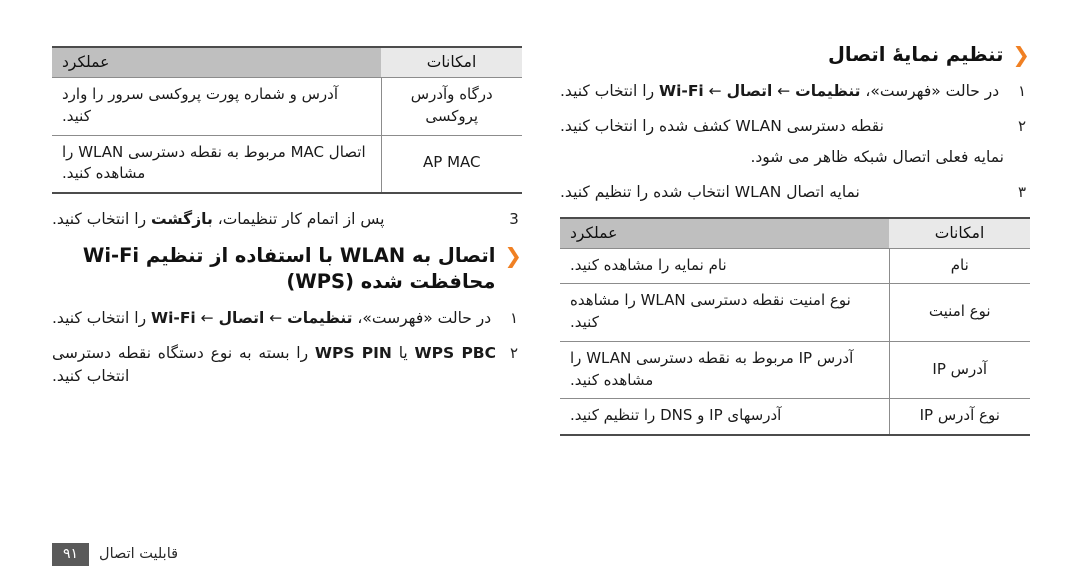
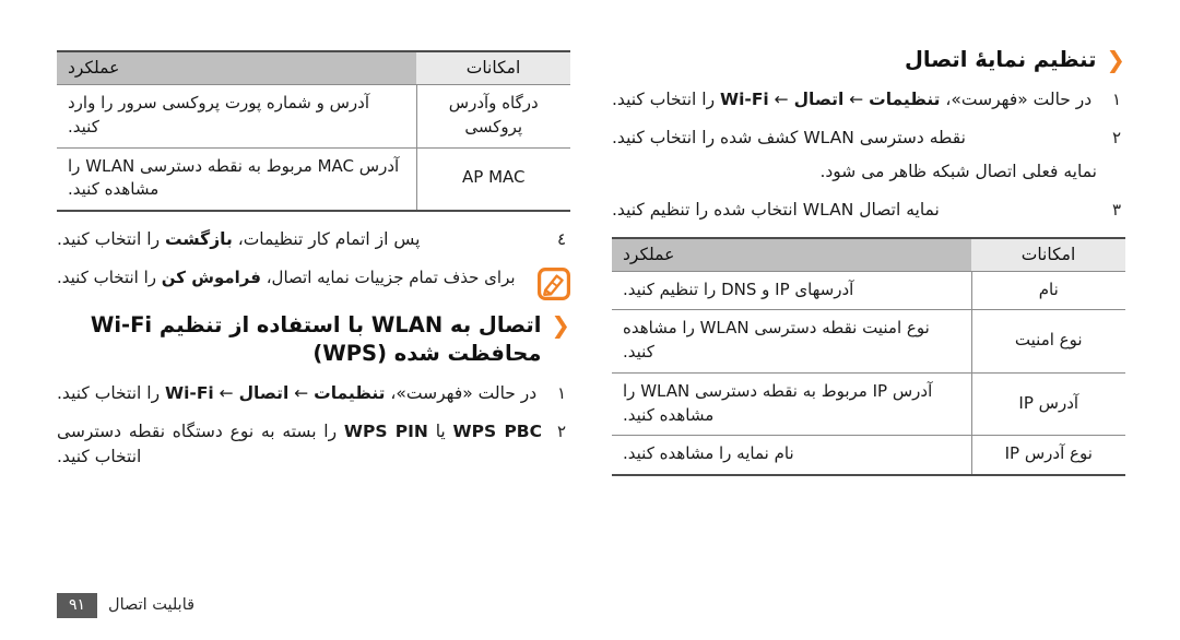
  ❮
  تنظیم نمایهٔ اتصال
  ١
  در حالت «فهرست»، تنظیمات ← اتصال ← Wi-Fi را انتخاب کنید.
  ٢
  نقطه دسترسی WLAN کشف شده را انتخاب کنید.
  نمایه فعلی اتصال شبکه ظاهر می شود.
  ٣
  نمایه اتصال WLAN انتخاب شده را تنظیم کنید.
  امکانات	عملکرد
- نام	نام نمایه را مشاهده کنید.
+ نام	آدرسهای IP و DNS را تنظیم کنید.
  نوع امنیت	نوع امنیت نقطه دسترسی WLAN را مشاهده کنید.
  آدرس IP	آدرس IP مربوط به نقطه دسترسی WLAN را مشاهده کنید.
- نوع آدرس IP	آدرسهای IP و DNS را تنظیم کنید.
+ نوع آدرس IP	نام نمایه را مشاهده کنید.
  امکانات	عملکرد
  درگاه وآدرس پروکسی	آدرس و شماره پورت پروکسی سرور را وارد کنید.
- AP MAC	اتصال MAC مربوط به نقطه دسترسی WLAN را مشاهده کنید.
+ AP MAC	آدرس MAC مربوط به نقطه دسترسی WLAN را مشاهده کنید.
- 3
+ ٤
  پس از اتمام کار تنظیمات، بازگشت را انتخاب کنید.
+ برای حذف تمام جزییات نمایه اتصال، فراموش کن را انتخاب کنید.
  ❮
  اتصال به WLAN با استفاده از تنظیم Wi-Fi محافظت شده (WPS)
  ١
  در حالت «فهرست»، تنظیمات ← اتصال ← Wi-Fi را انتخاب کنید.
  ٢
  WPS PBC یا WPS PIN را بسته به نوع دستگاه نقطه دسترسی انتخاب کنید.
  ٩١
  قابلیت اتصال
